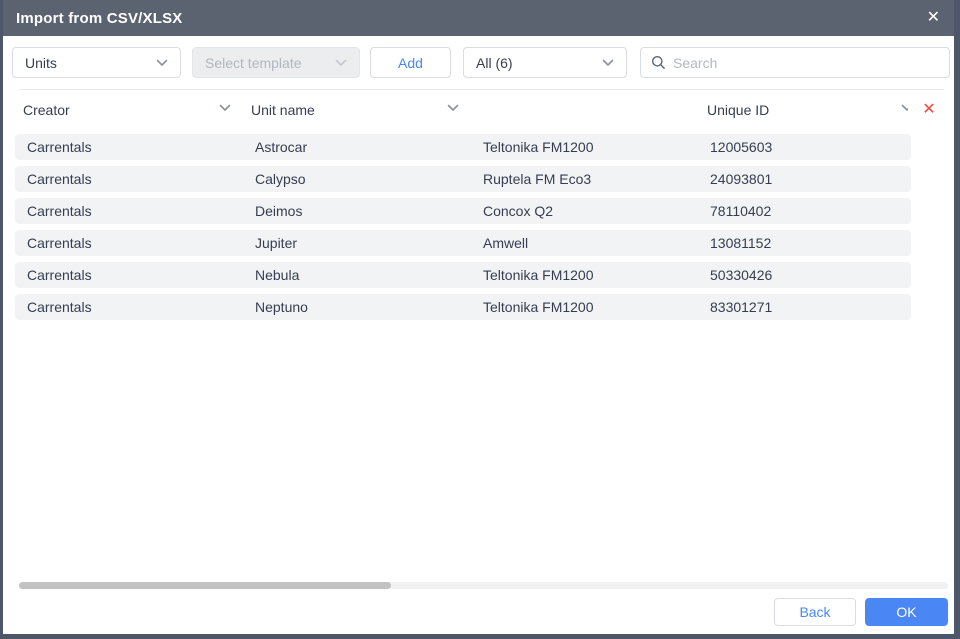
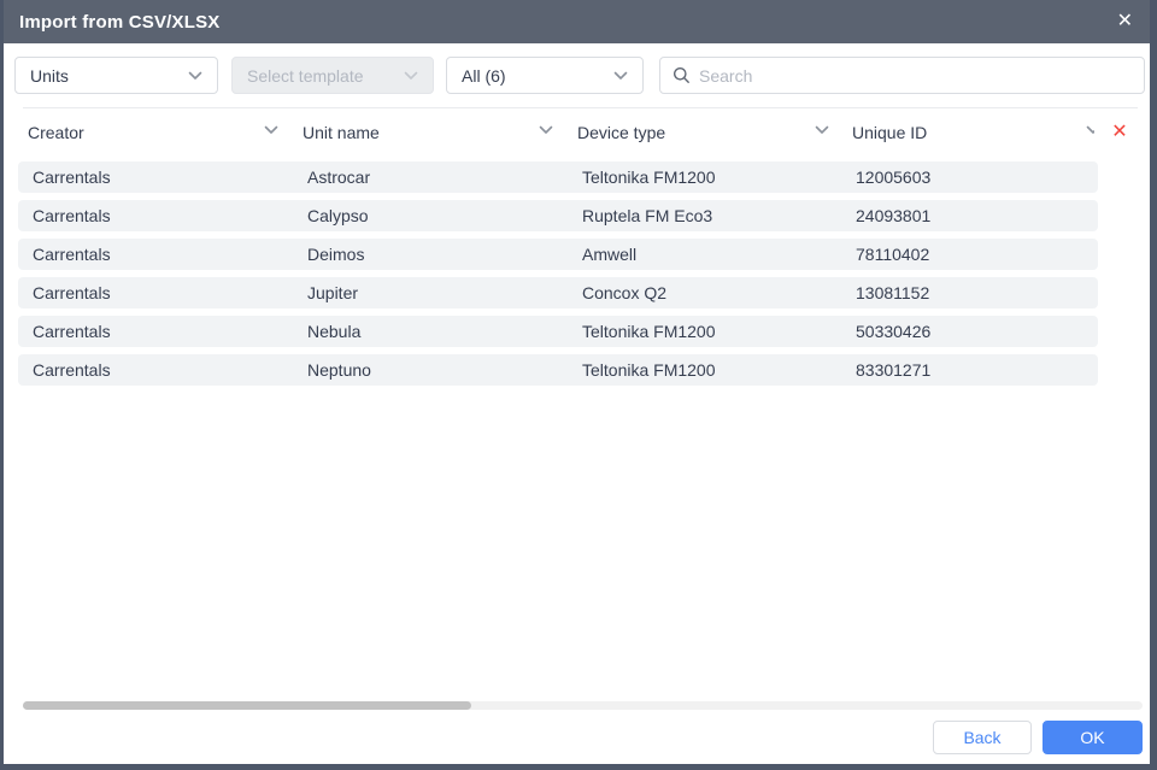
  Import from CSV/XLSX
  ✕
  Units
  Select template
- Add
  All (6)
  Search
  Creator
  Unit name
+ Device type
  Unique ID
  ✕
  Carrentals
  Astrocar
  Teltonika FM1200
  12005603
  Carrentals
  Calypso
  Ruptela FM Eco3
  24093801
  Carrentals
  Deimos
- Concox Q2
+ Amwell
  78110402
  Carrentals
  Jupiter
- Amwell
+ Concox Q2
  13081152
  Carrentals
  Nebula
  Teltonika FM1200
  50330426
  Carrentals
  Neptuno
  Teltonika FM1200
  83301271
  Back
  OK
